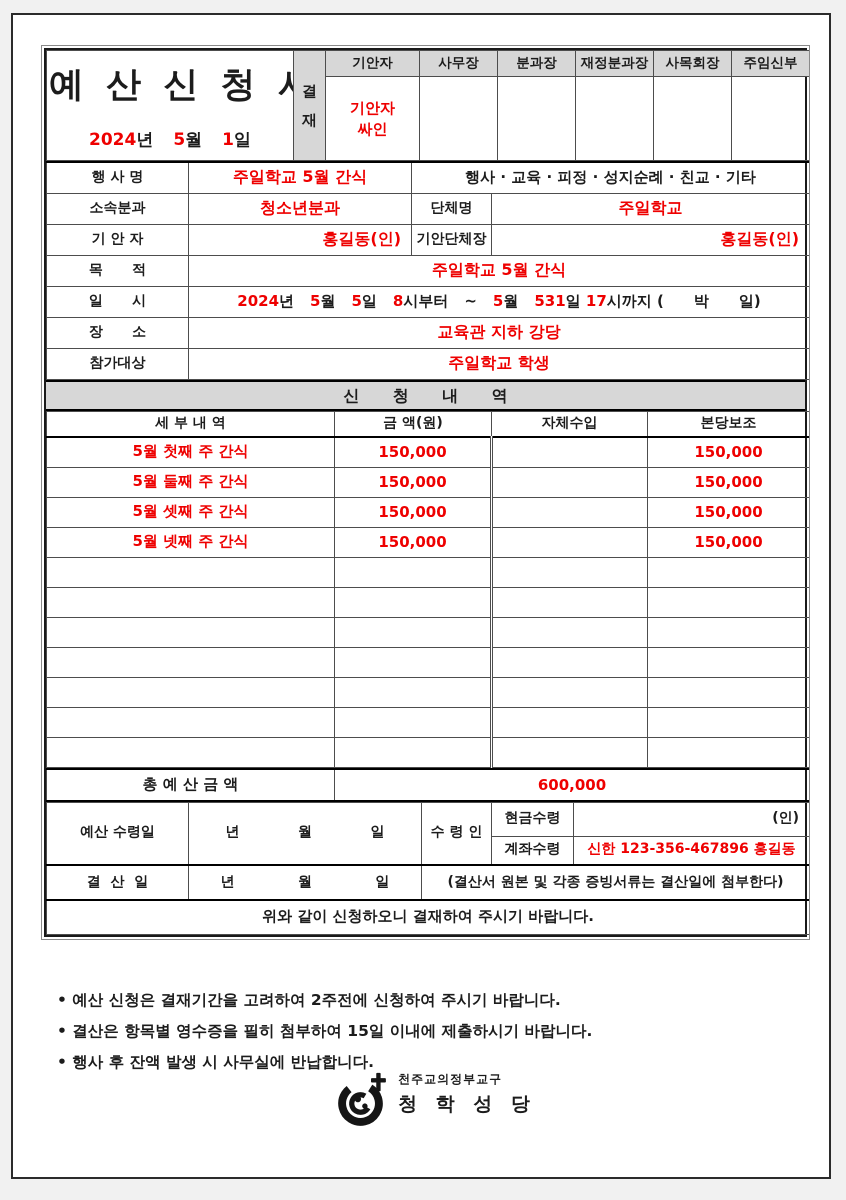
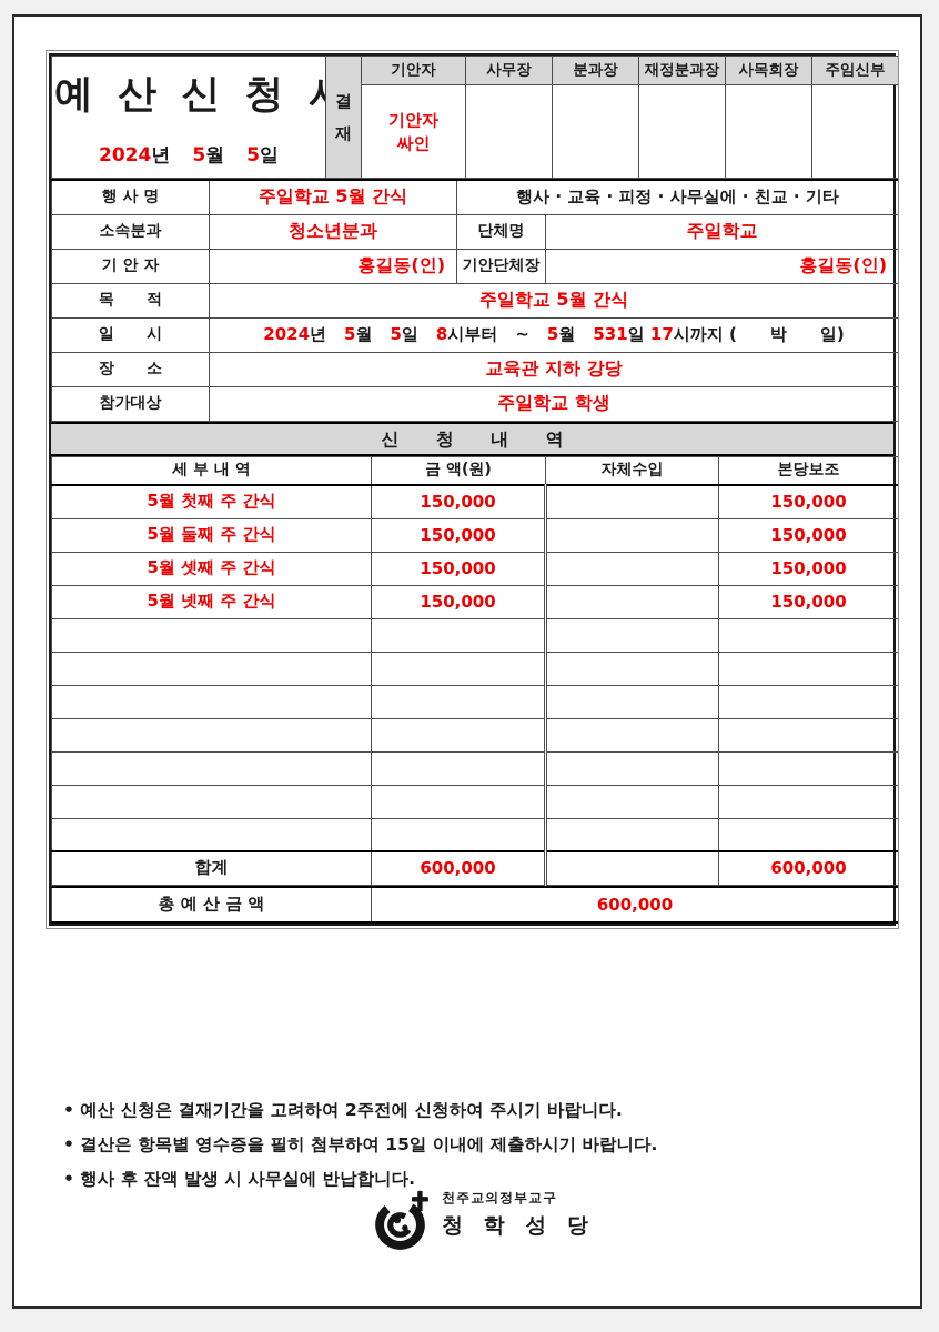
- 예 산 신 청 2024년 5월 1일	결재	기안자	사무장	분과장	재정분과장	사목회장	주임신부
+ 예 산 신 청 2024년 5월 5일	결재	기안자	사무장	분과장	재정분과장	사목회장	주임신부
  기안자 싸인
- 행 사 명	주일학교 5월 간식	행사 · 교육 · 피정 · 성지순례 · 친교 · 기타
+ 행 사 명	주일학교 5월 간식	행사 · 교육 · 피정 · 사무실에 · 친교 · 기타
  소속분과	청소년분과	단체명	주일학교
  기 안 자	홍길동(인)	기안단체장	홍길동(인)
  목 적	주일학교 5월 간식
  일 시	2024년 5월 5일 8시부터 ~ 5월 531일 17시까지 ( 박 일)
  장 소	교육관 지하 강당
  참가대상	주일학교 학생
  신 청 내 역
  세 부 내 역	금 액(원)	자체수입	본당보조
  5월 첫째 주 간식	150,000		150,000
  5월 둘째 주 간식	150,000		150,000
  5월 셋째 주 간식	150,000		150,000
  5월 넷째 주 간식	150,000		150,000
+ 합계	600,000		600,000
  총 예 산 금 액	600,000
- 예산 수령일	년 월 일	수 령 인	현금수령	(인)
- 계좌수령	신한 123-356-467896 홍길동
- 결 산 일	년 월 일	(결산서 원본 및 각종 증빙서류는 결산일에 첨부한다)
- 위와 같이 신청하오니 결재하여 주시기 바랍니다.
  • 예산 신청은 결재기간을 고려하여 2주전에 신청하여 주시기 바랍니다.
  • 결산은 항목별 영수증을 필히 첨부하여 15일 이내에 제출하시기 바랍니다.
  • 행사 후 잔액 발생 시 사무실에 반납합니다.
  천주교의정부교구
  청 학 성 당
